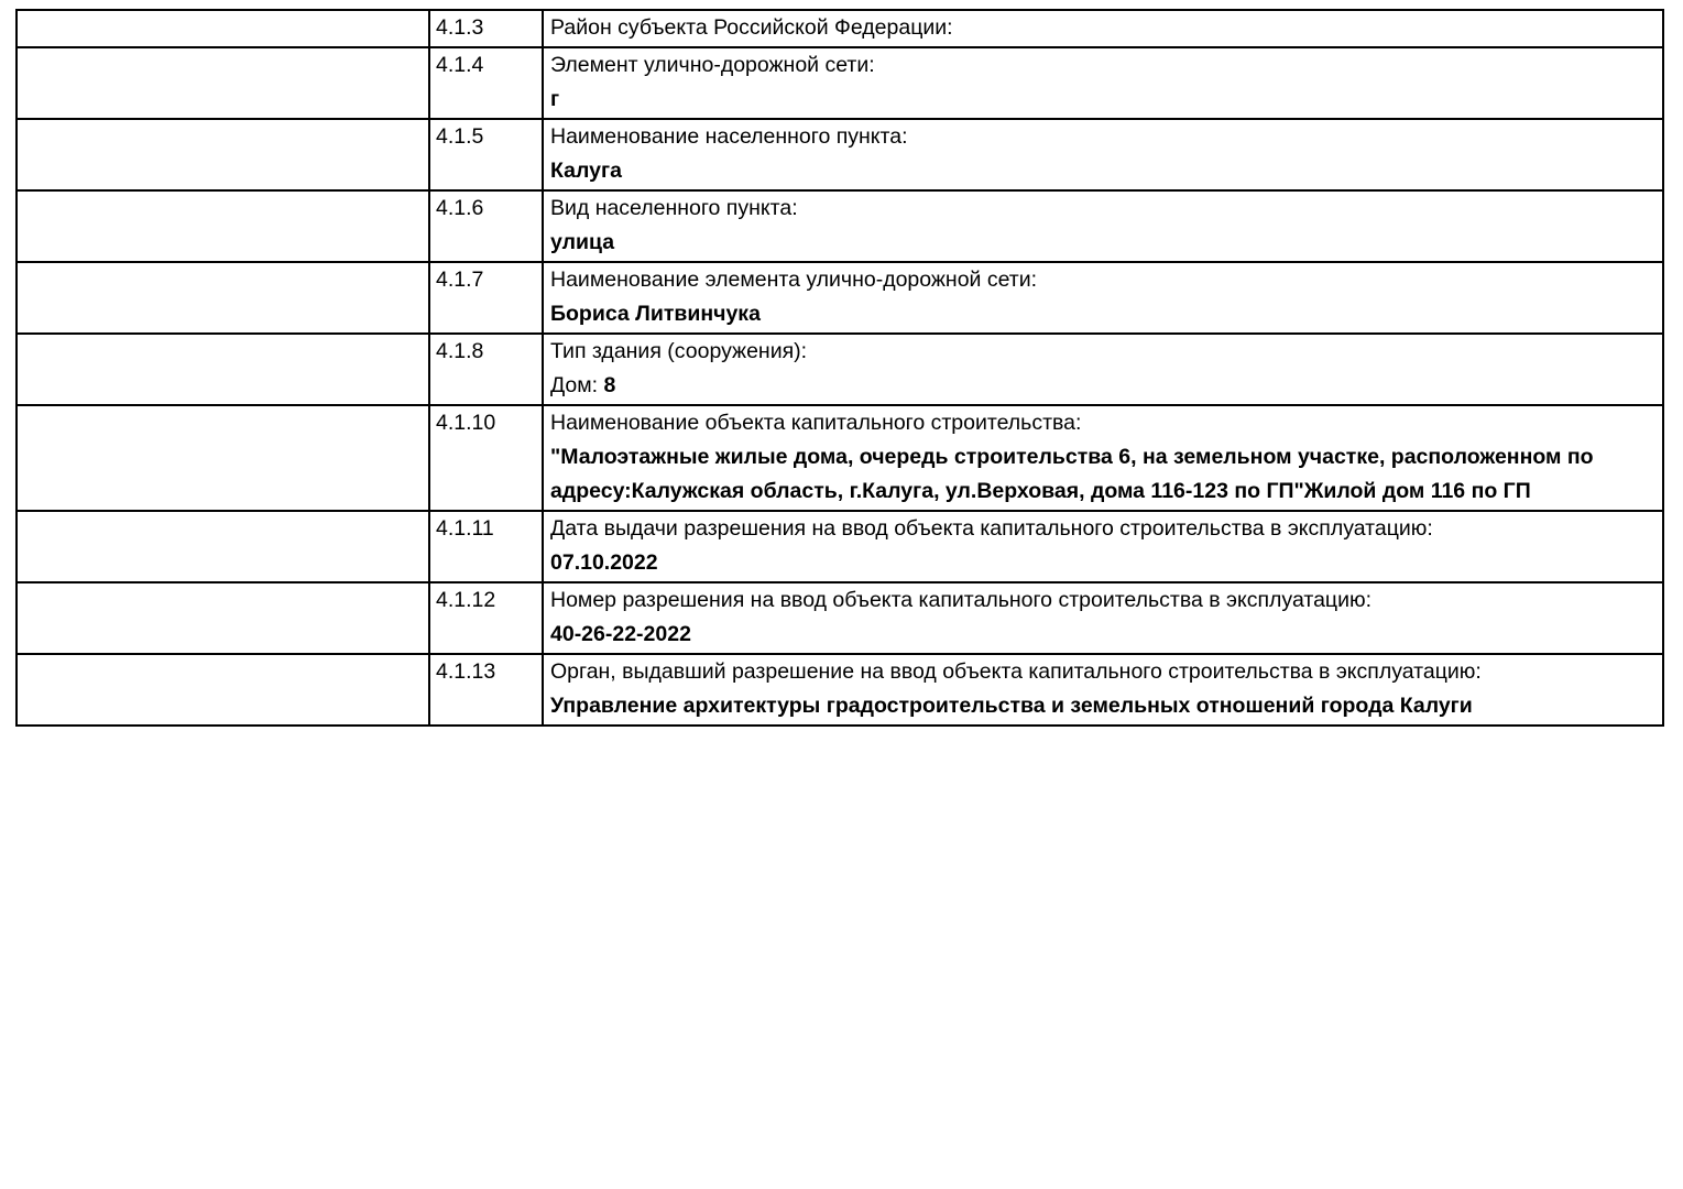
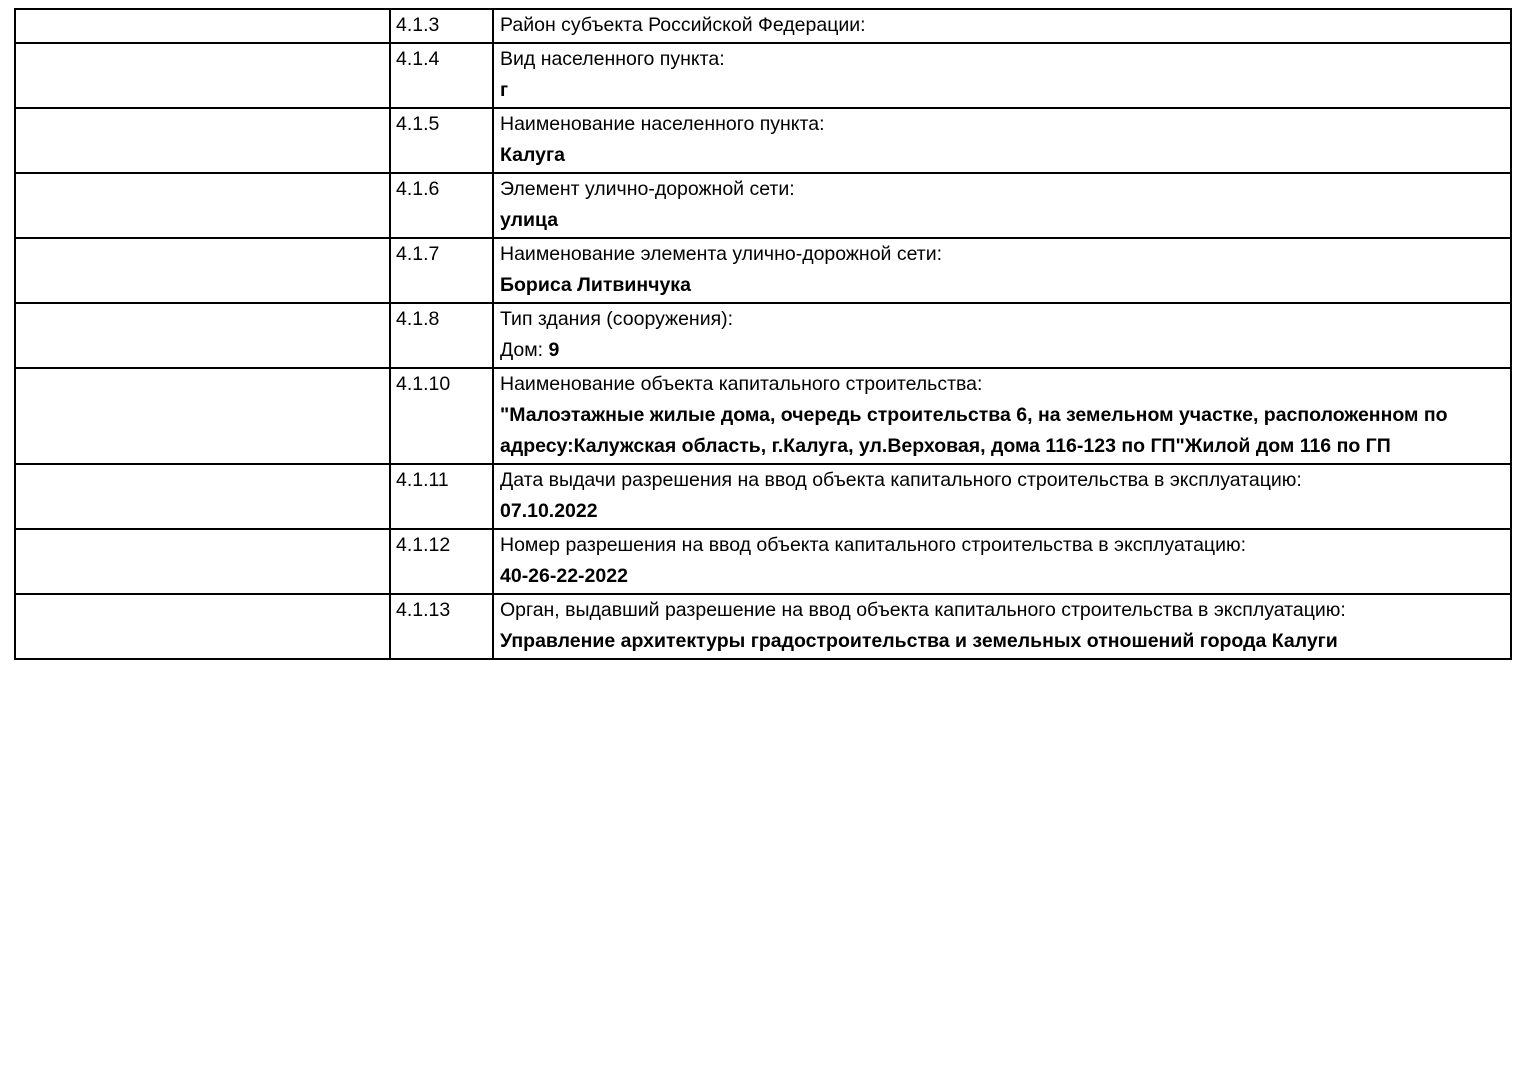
  	4.1.3	Район субъекта Российской Федерации:
- 	4.1.4	Элемент улично-дорожной сети:г
+ 	4.1.4	Вид населенного пункта:г
  	4.1.5	Наименование населенного пункта:Калуга
- 	4.1.6	Вид населенного пункта:улица
+ 	4.1.6	Элемент улично-дорожной сети:улица
  	4.1.7	Наименование элемента улично-дорожной сети:Бориса Литвинчука
- 	4.1.8	Тип здания (сооружения):Дом: 8
+ 	4.1.8	Тип здания (сооружения):Дом: 9
  	4.1.10	Наименование объекта капитального строительства:"Малоэтажные жилые дома, очередь строительства 6, на земельном участке, расположенном по адресу:Калужская область, г.Калуга, ул.Верховая, дома 116-123 по ГП"Жилой дом 116 по ГП
  	4.1.11	Дата выдачи разрешения на ввод объекта капитального строительства в эксплуатацию:07.10.2022
  	4.1.12	Номер разрешения на ввод объекта капитального строительства в эксплуатацию:40-26-22-2022
  	4.1.13	Орган, выдавший разрешение на ввод объекта капитального строительства в эксплуатацию:Управление архитектуры градостроительства и земельных отношений города Калуги
